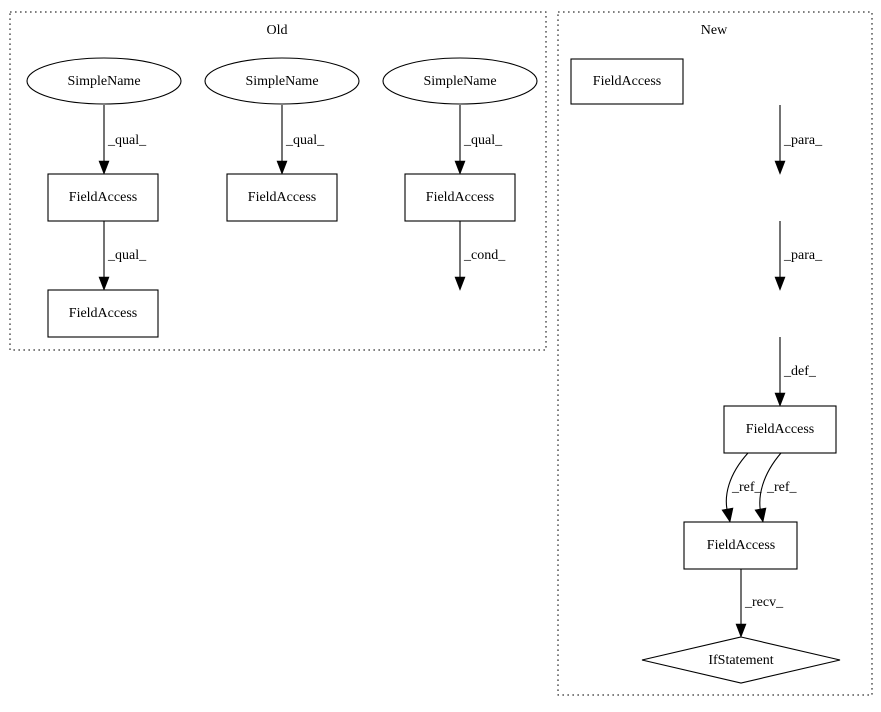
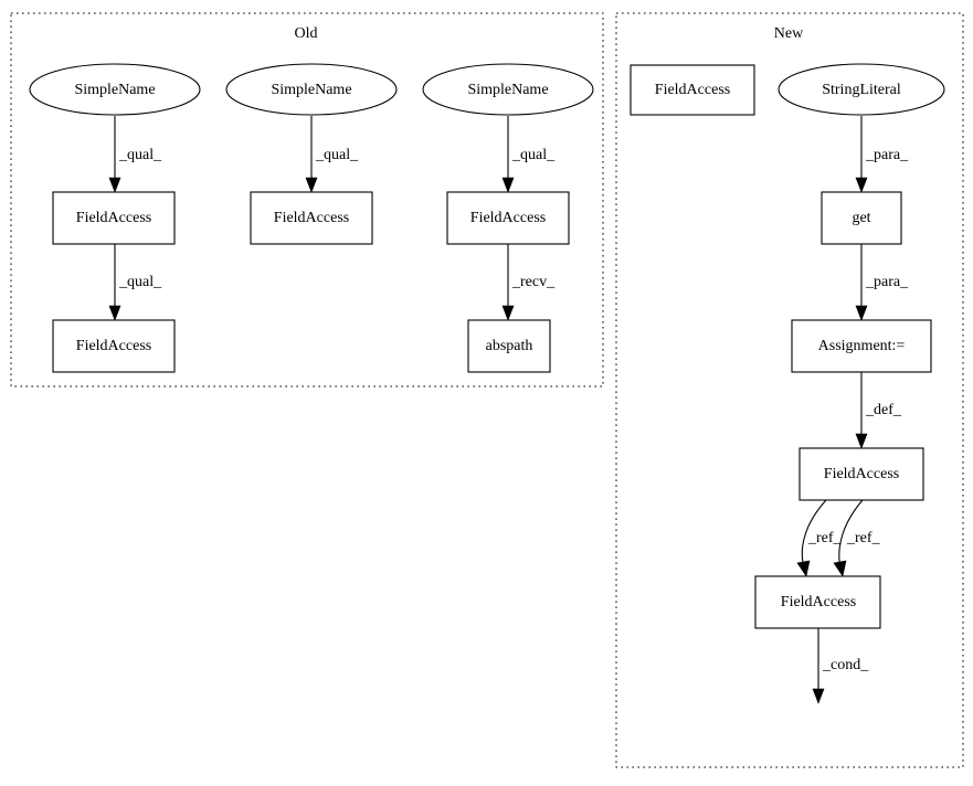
  Old
  New
  _qual_
  _qual_
  _qual_
  _qual_
- _cond_
+ _recv_
  _para_
  _para_
  _def_
  _ref_
  _ref_
- _recv_
+ _cond_
  SimpleName
  SimpleName
  SimpleName
  FieldAccess
  FieldAccess
  FieldAccess
  FieldAccess
+ abspath
  FieldAccess
+ StringLiteral
+ get
+ Assignment:=
  FieldAccess
  FieldAccess
- IfStatement
